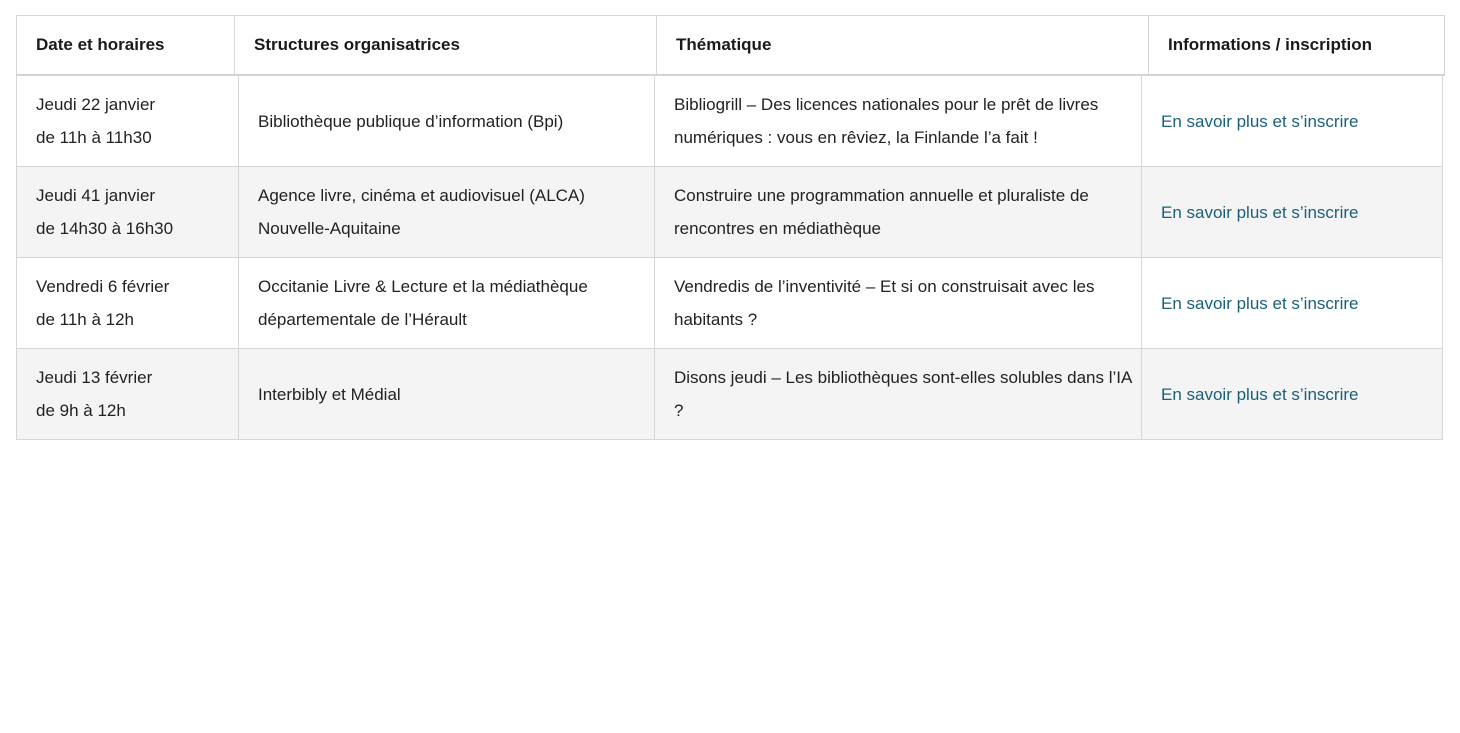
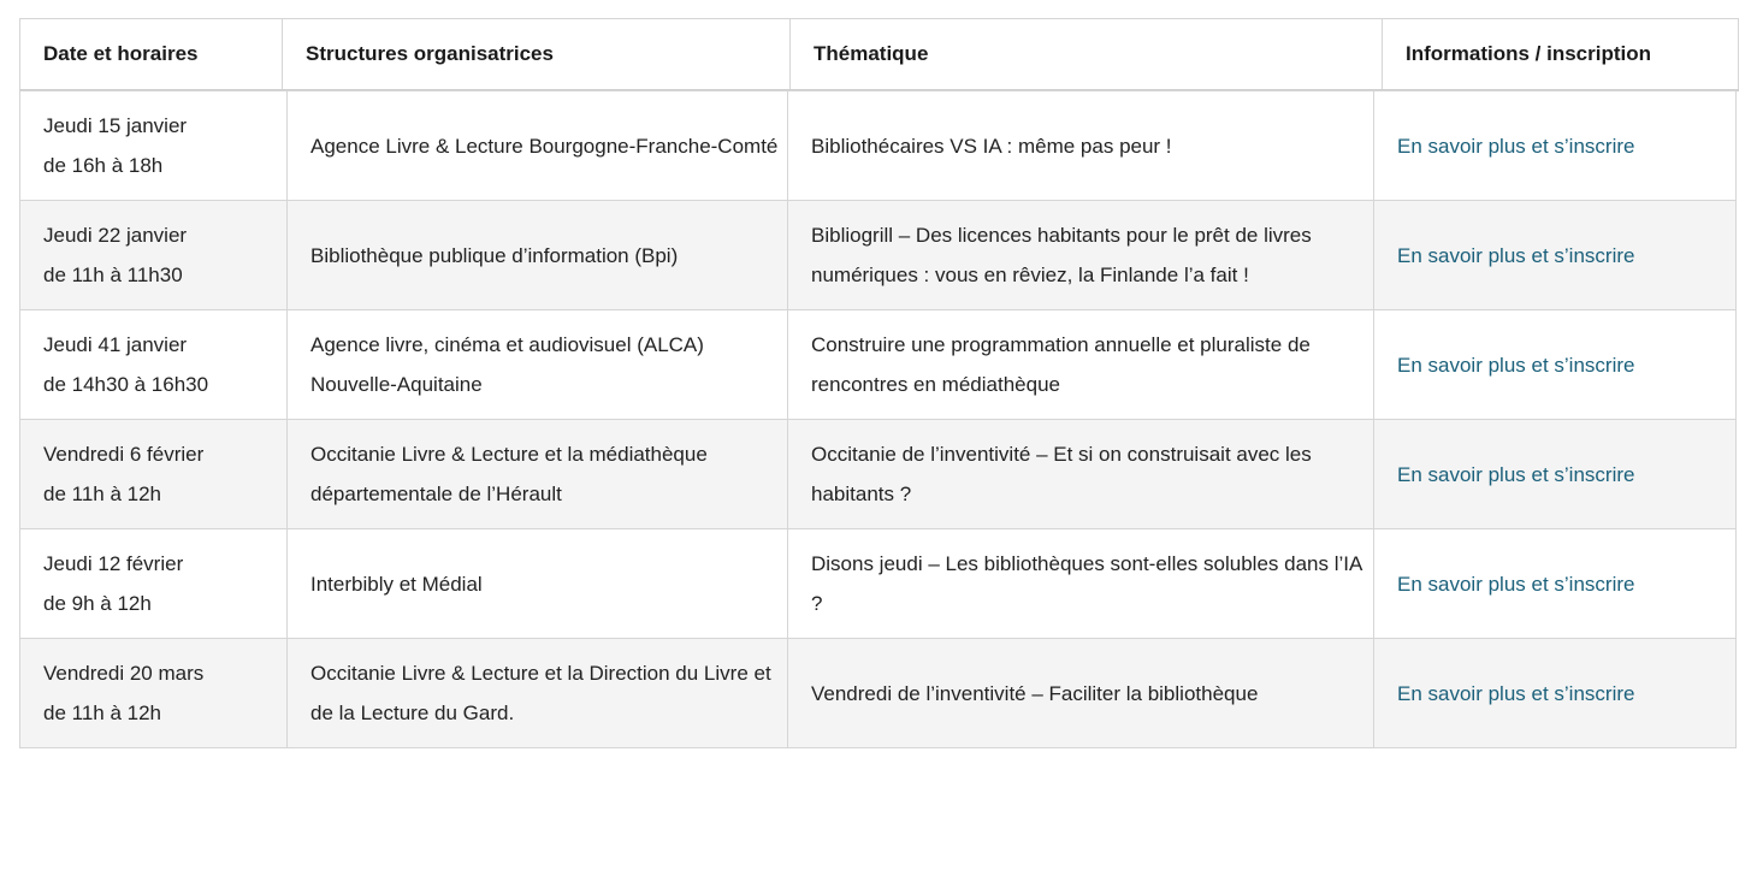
  Date et horaires	Structures organisatrices	Thématique	Informations / inscription
+ Jeudi 15 janvier de 16h à 18h	Agence Livre & Lecture Bourgogne-Franche-Comté	Bibliothécaires VS IA : même pas peur !	En savoir plus et s’inscrire
- Jeudi 22 janvier de 11h à 11h30	Bibliothèque publique d’information (Bpi)	Bibliogrill – Des licences nationales pour le prêt de livres numériques : vous en rêviez, la Finlande l’a fait !	En savoir plus et s’inscrire
+ Jeudi 22 janvier de 11h à 11h30	Bibliothèque publique d’information (Bpi)	Bibliogrill – Des licences habitants pour le prêt de livres numériques : vous en rêviez, la Finlande l’a fait !	En savoir plus et s’inscrire
  Jeudi 41 janvier de 14h30 à 16h30	Agence livre, cinéma et audiovisuel (ALCA) Nouvelle-Aquitaine	Construire une programmation annuelle et pluraliste de rencontres en médiathèque	En savoir plus et s’inscrire
- Vendredi 6 février de 11h à 12h	Occitanie Livre & Lecture et la médiathèque départementale de l’Hérault	Vendredis de l’inventivité – Et si on construisait avec les habitants ?	En savoir plus et s’inscrire
+ Vendredi 6 février de 11h à 12h	Occitanie Livre & Lecture et la médiathèque départementale de l’Hérault	Occitanie de l’inventivité – Et si on construisait avec les habitants ?	En savoir plus et s’inscrire
- Jeudi 13 février de 9h à 12h	Interbibly et Médial	Disons jeudi – Les bibliothèques sont-elles solubles dans l’IA ?	En savoir plus et s’inscrire
+ Jeudi 12 février de 9h à 12h	Interbibly et Médial	Disons jeudi – Les bibliothèques sont-elles solubles dans l’IA ?	En savoir plus et s’inscrire
+ Vendredi 20 mars de 11h à 12h	Occitanie Livre & Lecture et la Direction du Livre et de la Lecture du Gard.	Vendredi de l’inventivité – Faciliter la bibliothèque	En savoir plus et s’inscrire
